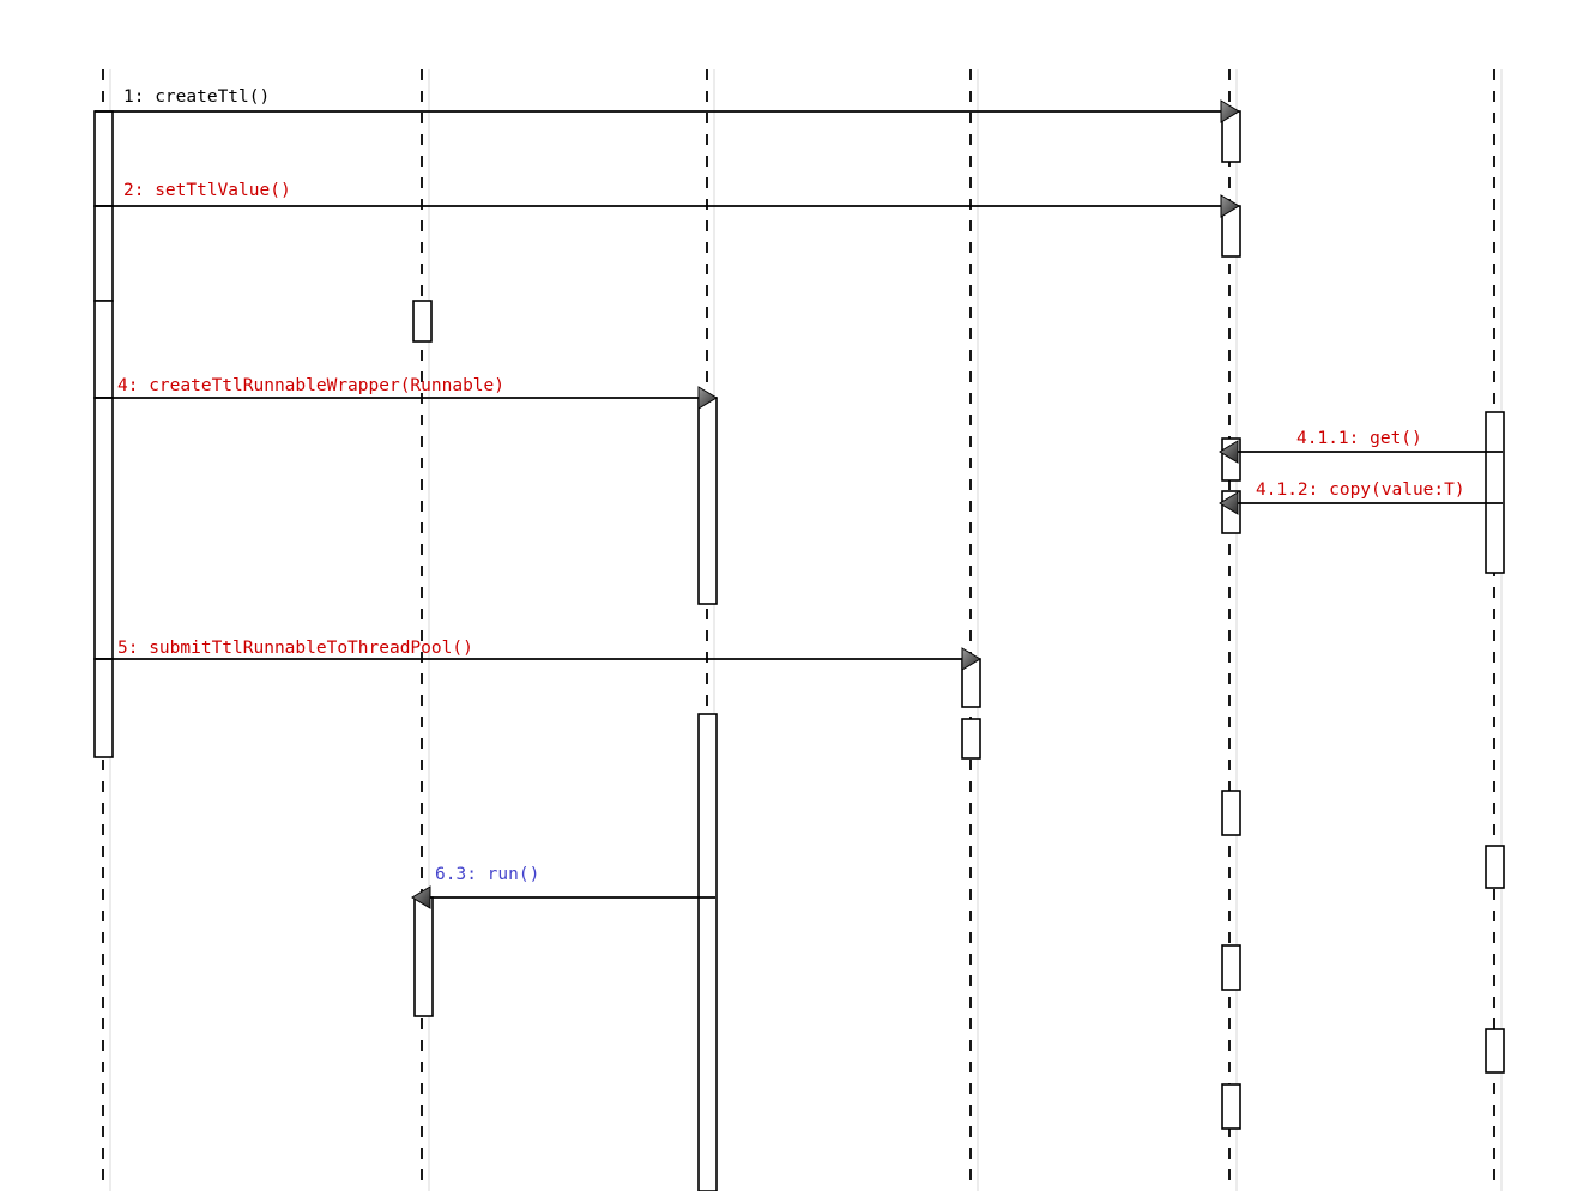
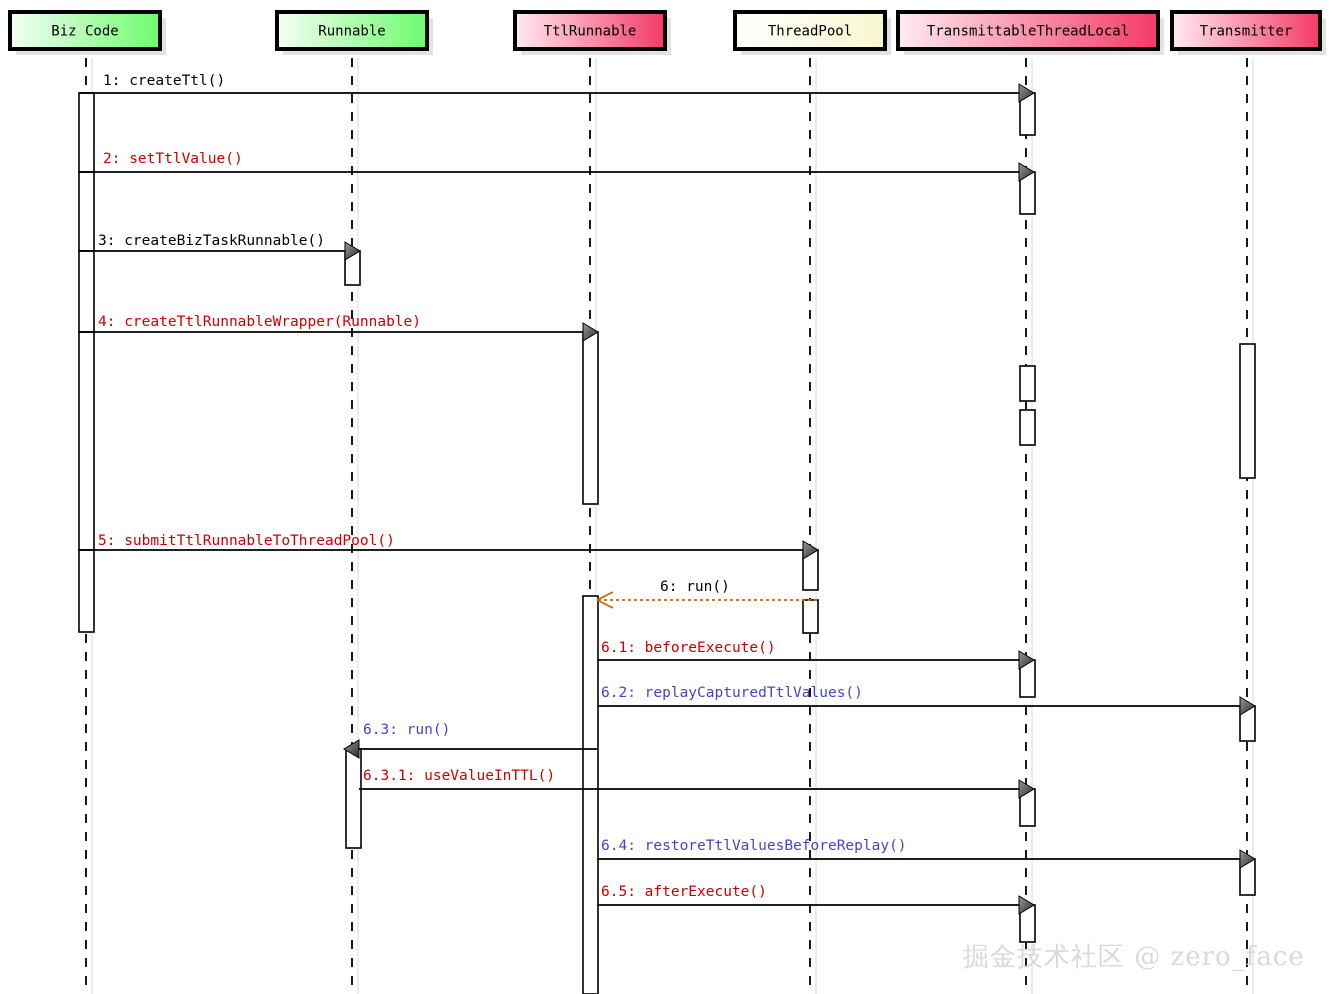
  1: createTtl()
  2: setTtlValue()
+ 3: createBizTaskRunnable()
  4: createTtlRunnableWrapper(Runnable)
- 4.1.1: get()
- 4.1.2: copy(value:T)
  5: submitTtlRunnableToThreadPool()
+ 6: run()
+ 6.1: beforeExecute()
+ 6.2: replayCapturedTtlValues()
  6.3: run()
+ 6.3.1: useValueInTTL()
+ 6.4: restoreTtlValuesBeforeReplay()
+ 6.5: afterExecute()
+ Biz Code
+ Runnable
+ TtlRunnable
+ ThreadPool
+ TransmittableThreadLocal
+ Transmitter
+ 掘金技术社区 @ zero_face
